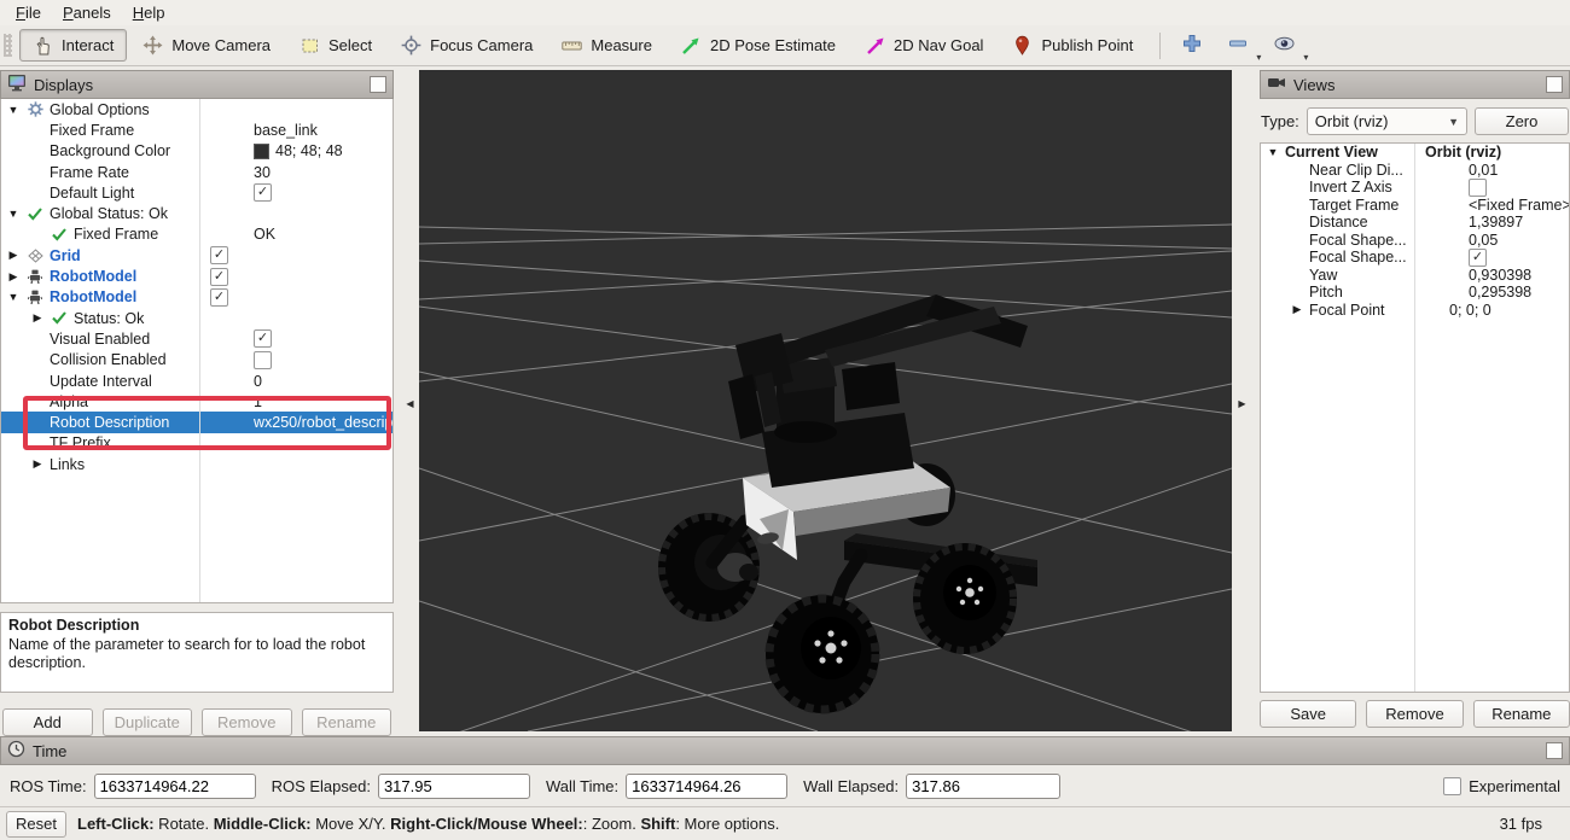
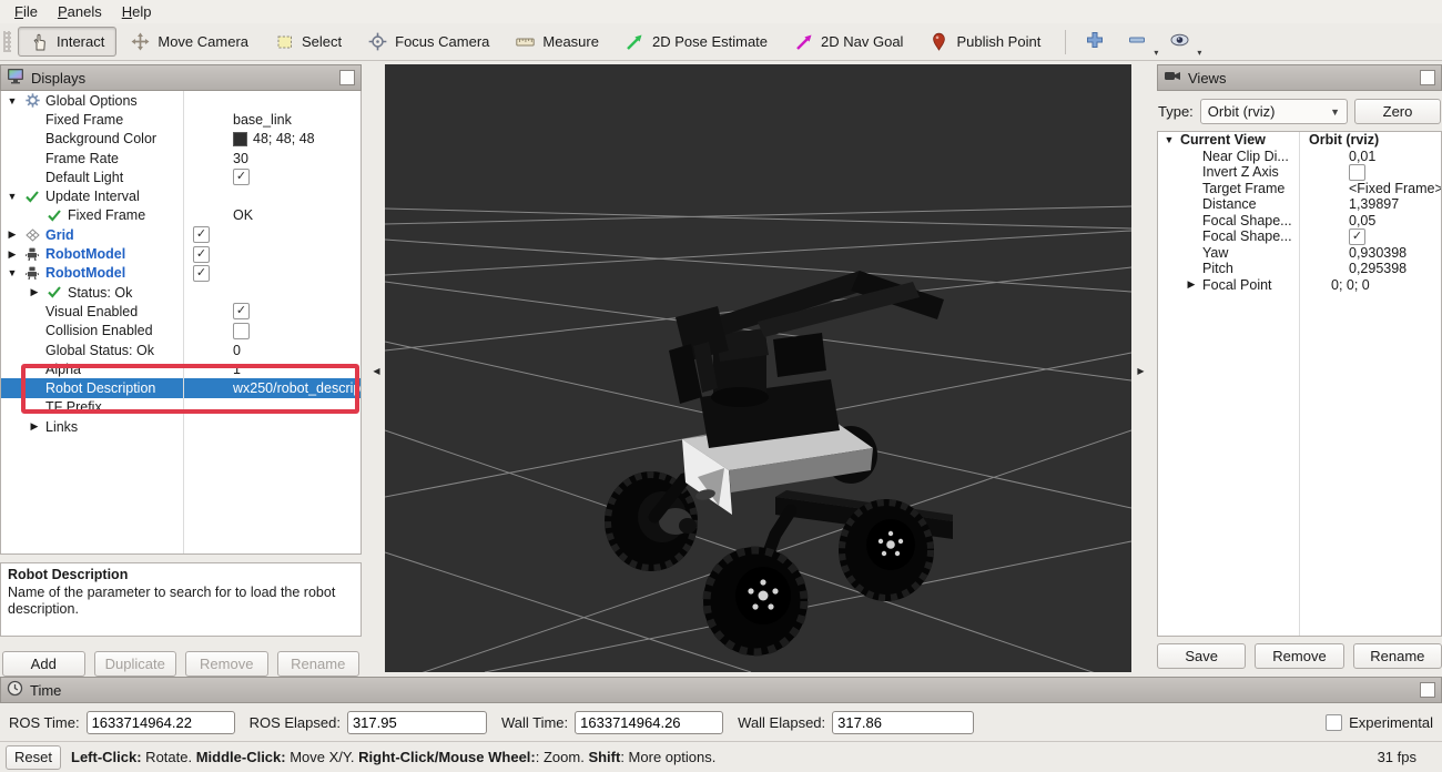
  File
  Panels
  Help
  Interact
  Move Camera
  Select
  Focus Camera
  Measure
  2D Pose Estimate
  2D Nav Goal
  Publish Point
  ▾
  ▾
  Displays
  ▼
  Global Options
  Fixed Frame
  base_link
  Background Color
  48; 48; 48
  Frame Rate
  30
  Default Light
  ✓
  ▼
- Global Status: Ok
+ Update Interval
  Fixed Frame
  OK
  ▶
  Grid
  ✓
  ▶
  RobotModel
  ✓
  ▼
  RobotModel
  ✓
  ▶
  Status: Ok
  Visual Enabled
  ✓
  Collision Enabled
- Update Interval
+ Global Status: Ok
  0
  Alpha
  1
  Robot Description
  wx250/robot_descrip
  TF Prefix
  ▶
  Links
  Robot Description
  Name of the parameter to search for to load the robot description.
  Add
  Duplicate
  Remove
  Rename
  ◀
  ▶
  Views
  Type:
  Orbit (rviz)
  ▼
  Zero
  ▼
  Current View
  Orbit (rviz)
  Near Clip Di...
  0,01
  Invert Z Axis
  Target Frame
  <Fixed Frame>
  Distance
  1,39897
  Focal Shape...
  0,05
  Focal Shape...
  ✓
  Yaw
  0,930398
  Pitch
  0,295398
  ▶
  Focal Point
  0; 0; 0
  Save
  Remove
  Rename
  Time
  ROS Time:
  1633714964.22
  ROS Elapsed:
  317.95
  Wall Time:
  1633714964.26
  Wall Elapsed:
  317.86
  Experimental
  Reset
  Left-Click: Rotate. Middle-Click: Move X/Y. Right-Click/Mouse Wheel:: Zoom. Shift: More options.
  31 fps
